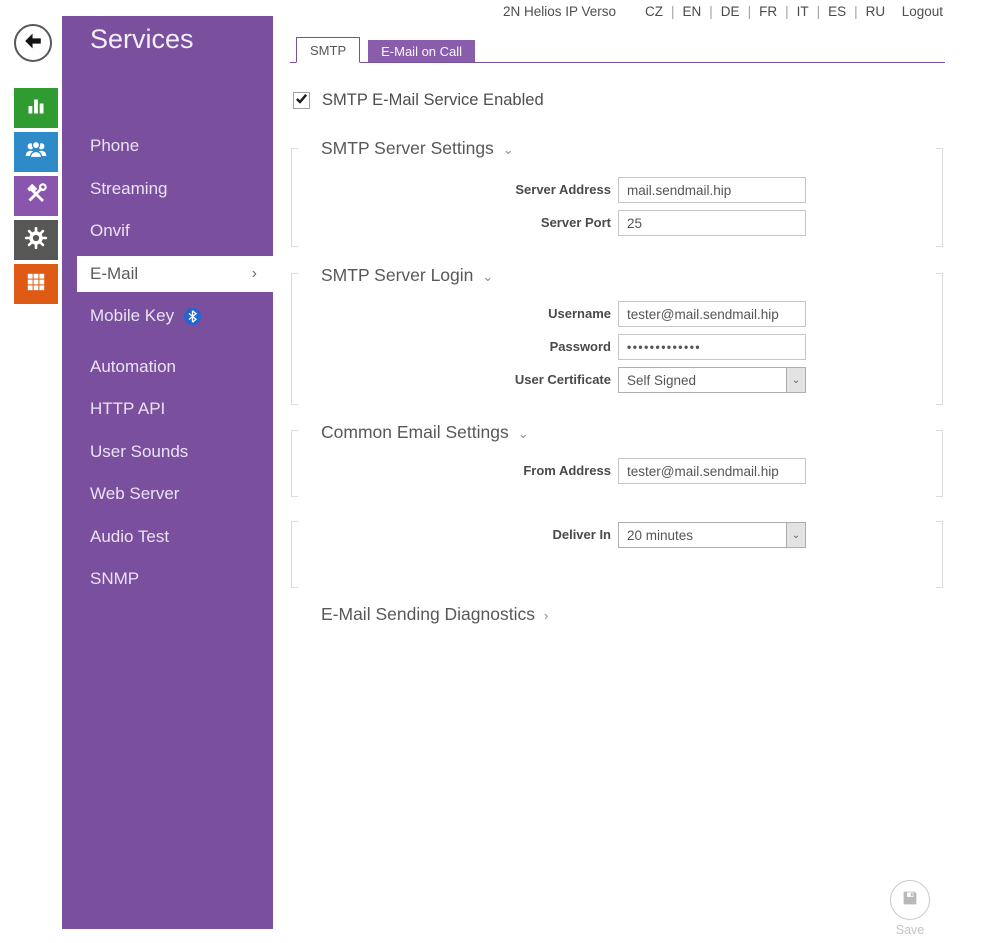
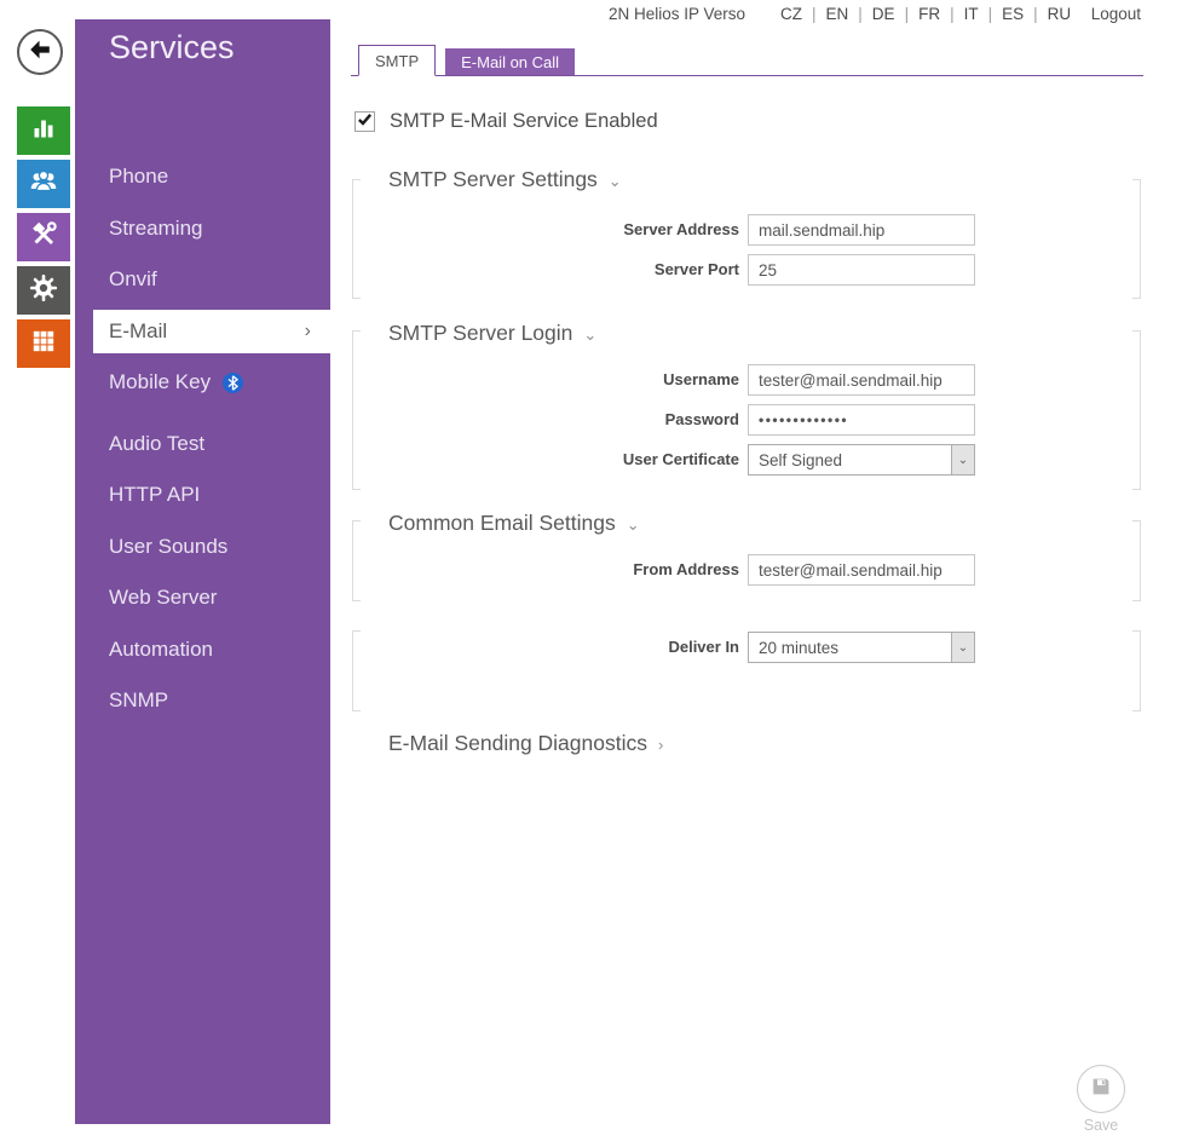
  2N Helios IP Verso
  CZ
  |
  EN
  |
  DE
  |
  FR
  |
  IT
  |
  ES
  |
  RU
  Logout
  Services
  Phone
  Streaming
  Onvif
  E-Mail
  ›
  Mobile Key
- Automation
+ Audio Test
  HTTP API
  User Sounds
  Web Server
- Audio Test
+ Automation
  SNMP
  SMTP
  E-Mail on Call
  SMTP E-Mail Service Enabled
  SMTP Server Settings ⌄
  Server Address
  mail.sendmail.hip
  Server Port
  25
  SMTP Server Login ⌄
  Username
  tester@mail.sendmail.hip
  Password
  •••••••••••••
  User Certificate
  Self Signed
  ⌄
  Common Email Settings ⌄
  From Address
  tester@mail.sendmail.hip
  Deliver In
  20 minutes
  ⌄
  E-Mail Sending Diagnostics ›
  Save
